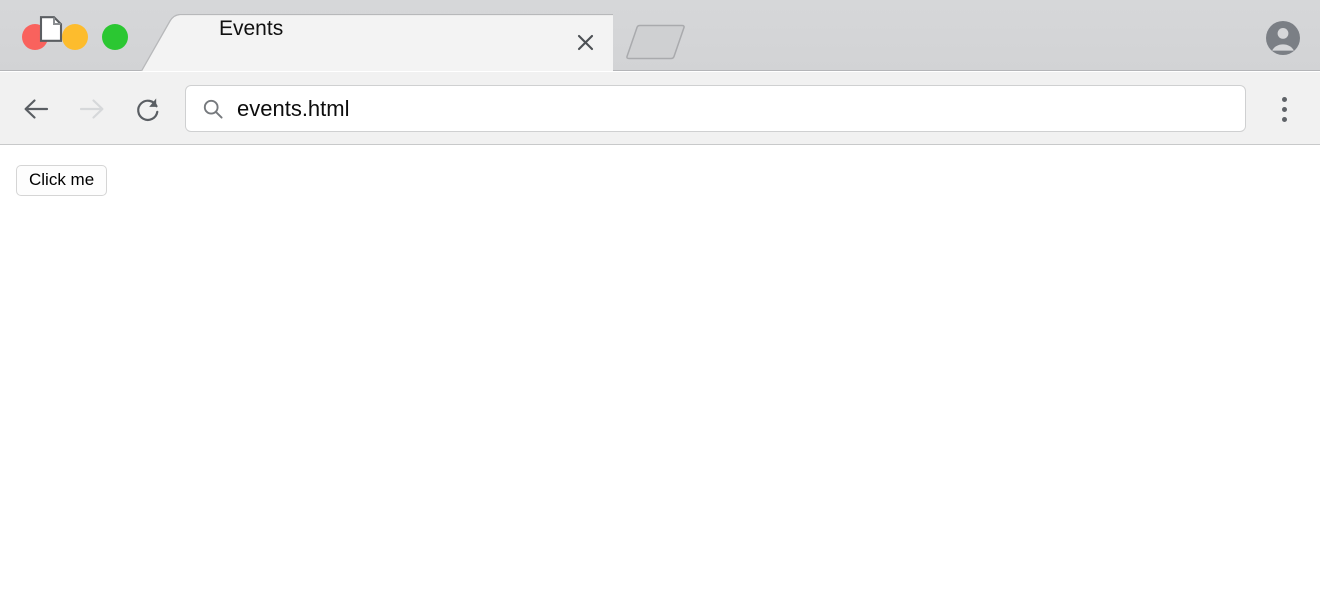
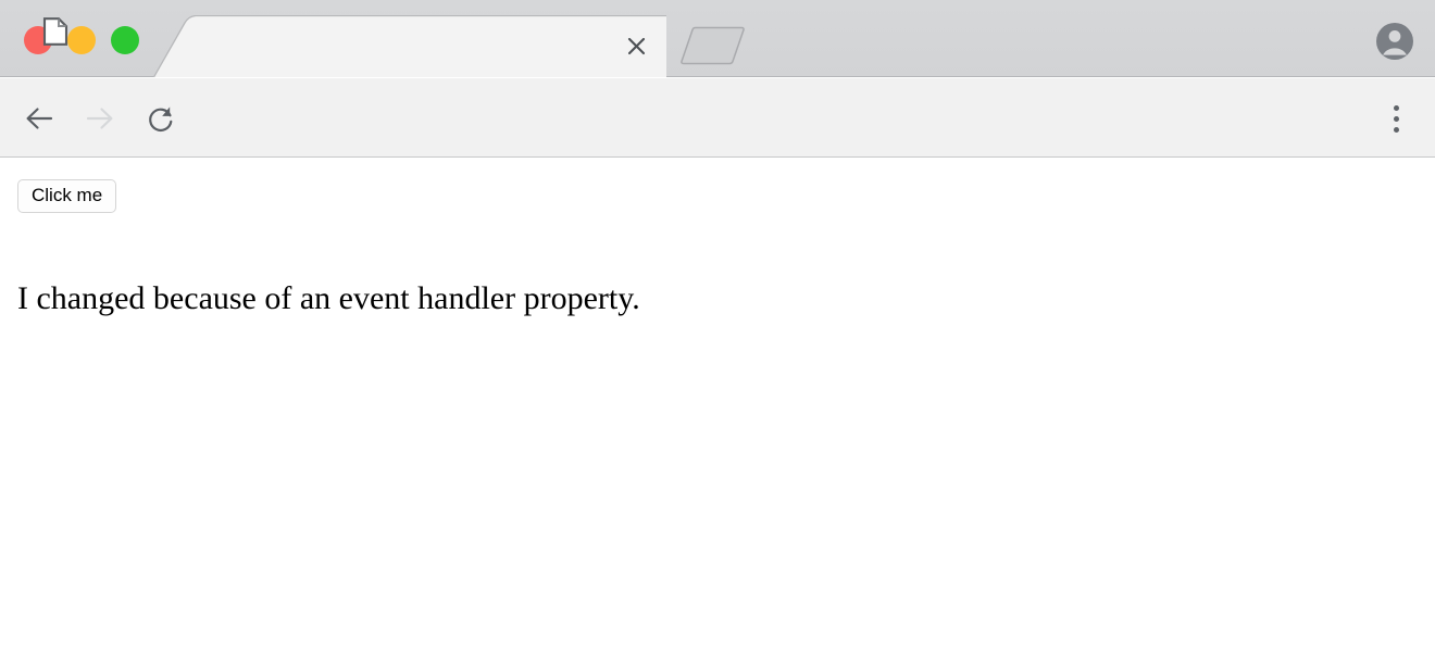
- Events
- events.html
  Click me
+ I changed because of an event handler property.
